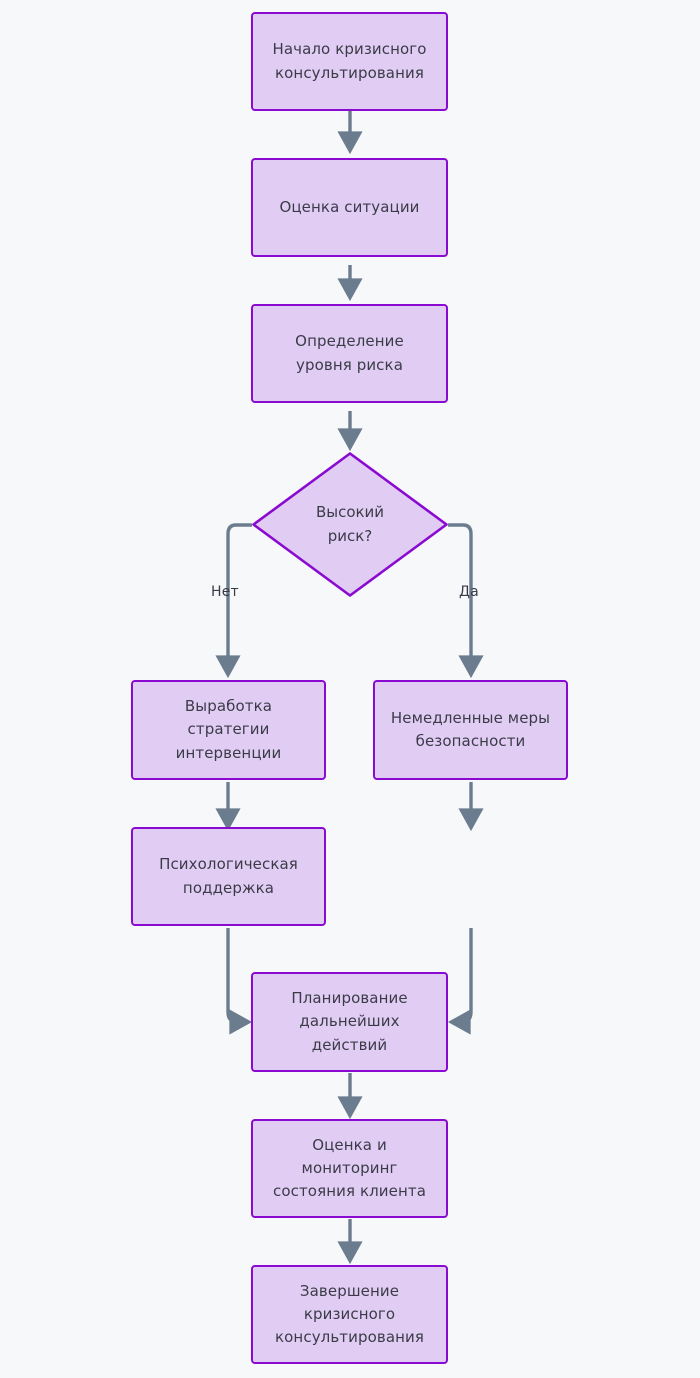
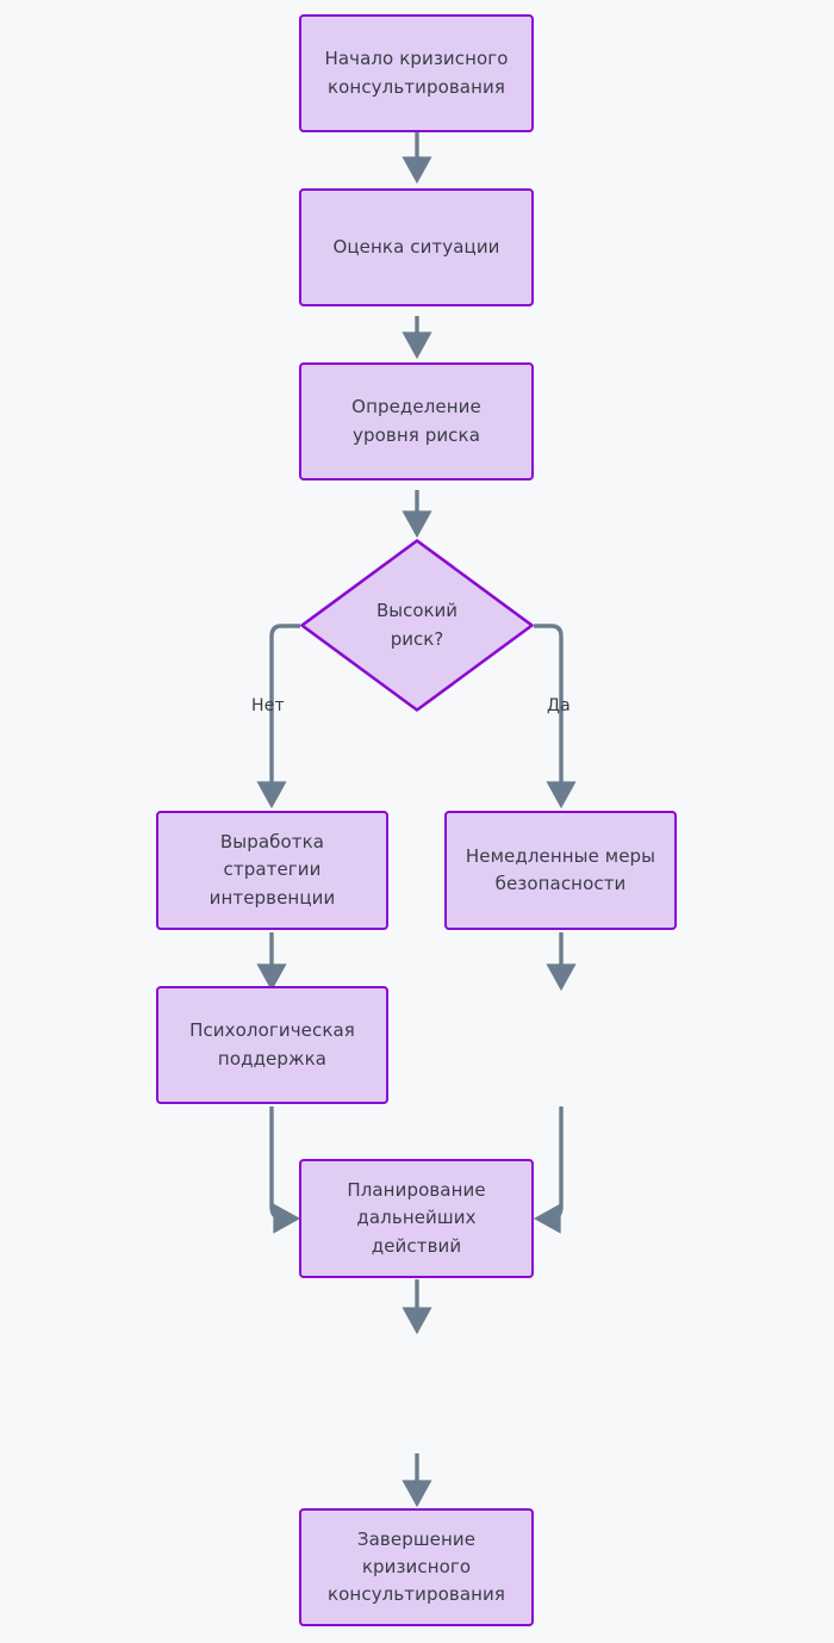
  Начало кризисного
  консультирования
  Оценка ситуации
  Определение
  уровня риска
  Высокий
  риск?
  Нет
  Да
  Выработка
  стратегии
  интервенции
  Немедленные меры
  безопасности
  Психологическая
  поддержка
  Планирование
  дальнейших
  действий
- Оценка и
- мониторинг
- состояния клиента
  Завершение
  кризисного
  консультирования
